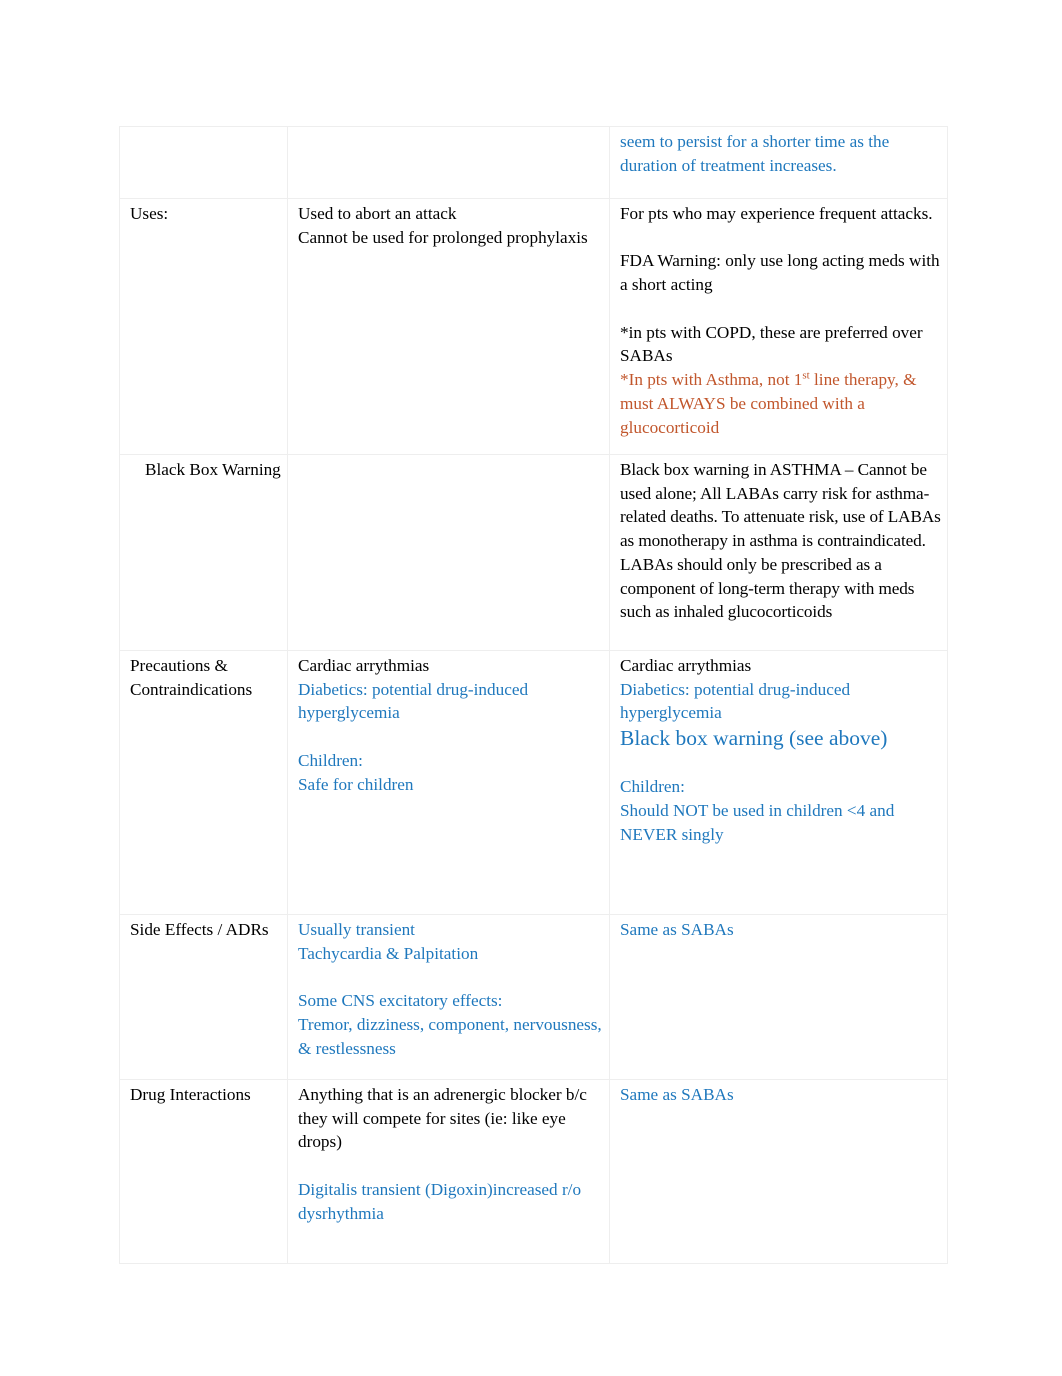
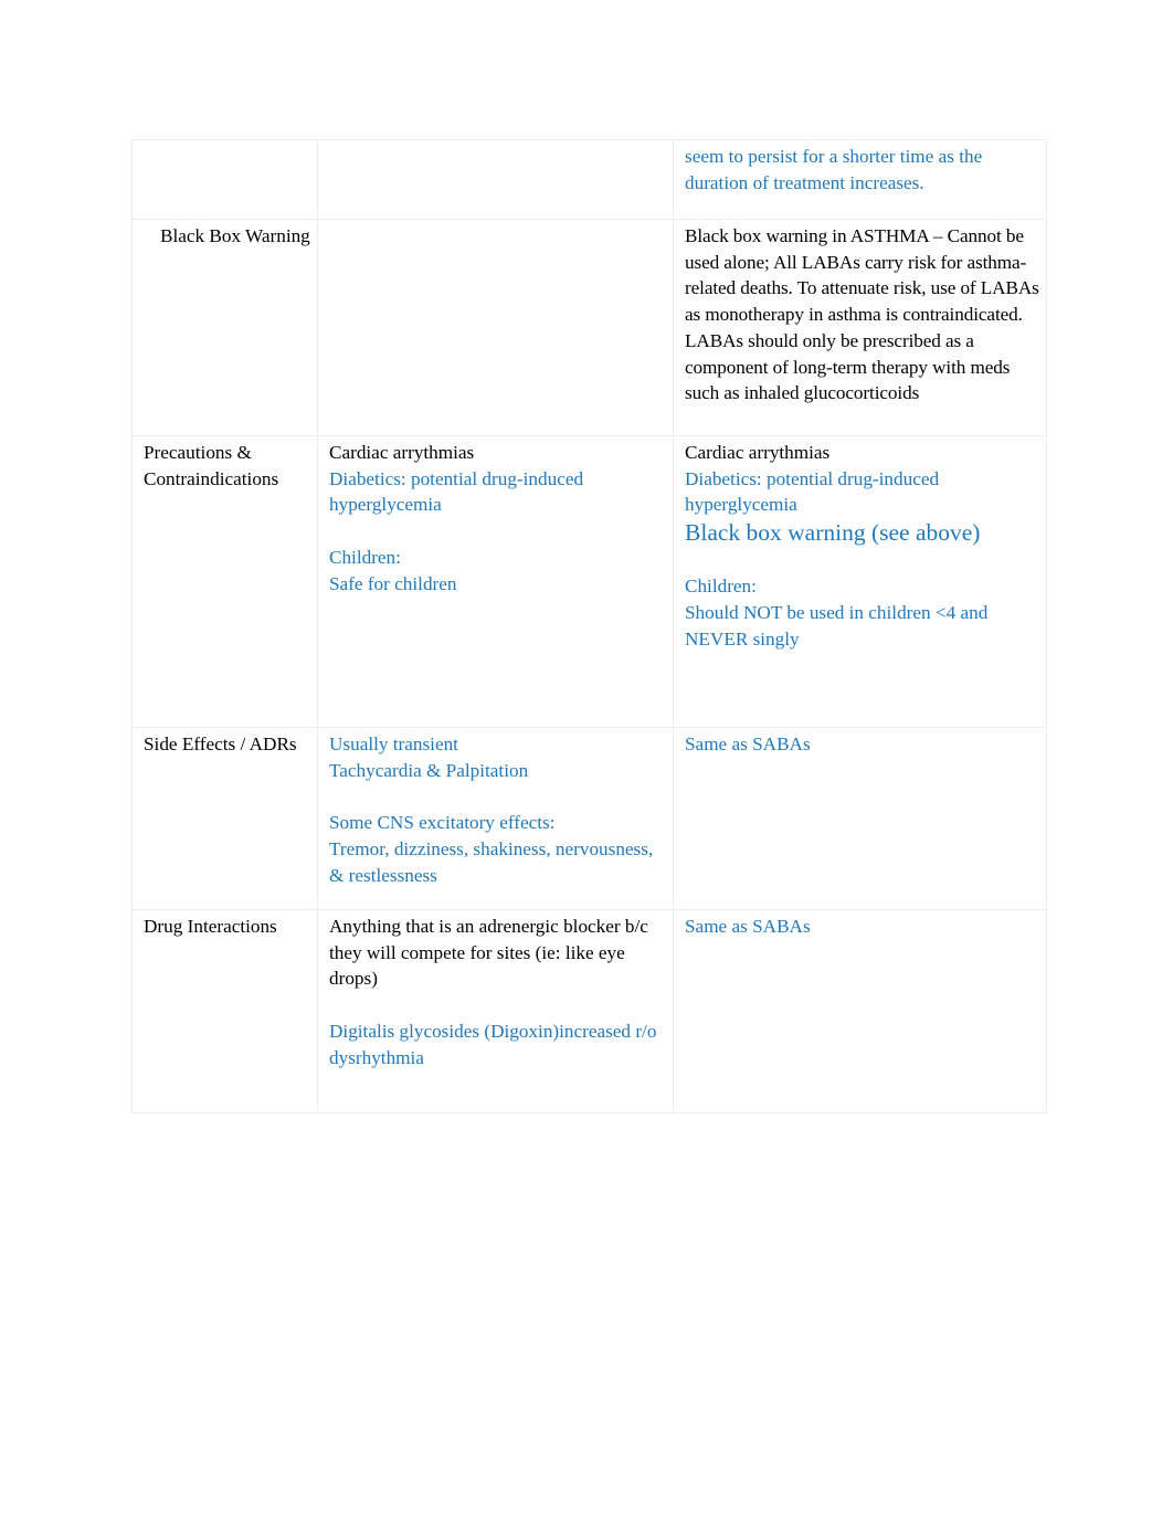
  		seem to persist for a shorter time as the duration of treatment increases.
- Uses:	Used to abort an attack Cannot be used for prolonged prophylaxis	For pts who may experience frequent attacks. FDA Warning: only use long acting meds with a short acting *in pts with COPD, these are preferred over SABAs *In pts with Asthma, not 1st line therapy, & must ALWAYS be combined with a glucocorticoid
  Black Box Warning		Black box warning in ASTHMA – Cannot be used alone; All LABAs carry risk for asthma-related deaths. To attenuate risk, use of LABAs as monotherapy in asthma is contraindicated. LABAs should only be prescribed as a component of long-term therapy with meds such as inhaled glucocorticoids
  Precautions & Contraindications	Cardiac arrythmias Diabetics: potential drug-induced hyperglycemia Children: Safe for children	Cardiac arrythmias Diabetics: potential drug-induced hyperglycemia Black box warning (see above) Children: Should NOT be used in children <4 and NEVER singly
- Side Effects / ADRs	Usually transient Tachycardia & Palpitation Some CNS excitatory effects: Tremor, dizziness, component, nervousness, & restlessness	Same as SABAs
+ Side Effects / ADRs	Usually transient Tachycardia & Palpitation Some CNS excitatory effects: Tremor, dizziness, shakiness, nervousness, & restlessness	Same as SABAs
- Drug Interactions	Anything that is an adrenergic blocker b/c they will compete for sites (ie: like eye drops) Digitalis transient (Digoxin)increased r/o dysrhythmia	Same as SABAs
+ Drug Interactions	Anything that is an adrenergic blocker b/c they will compete for sites (ie: like eye drops) Digitalis glycosides (Digoxin)increased r/o dysrhythmia	Same as SABAs
